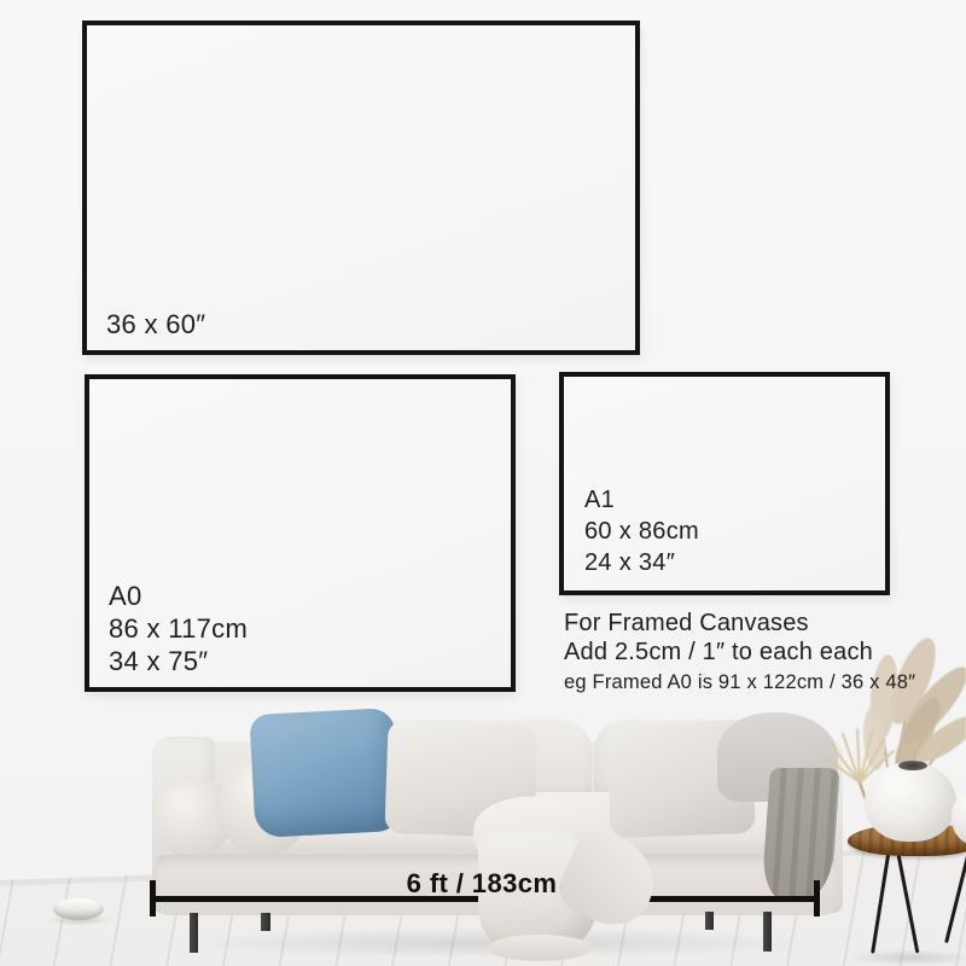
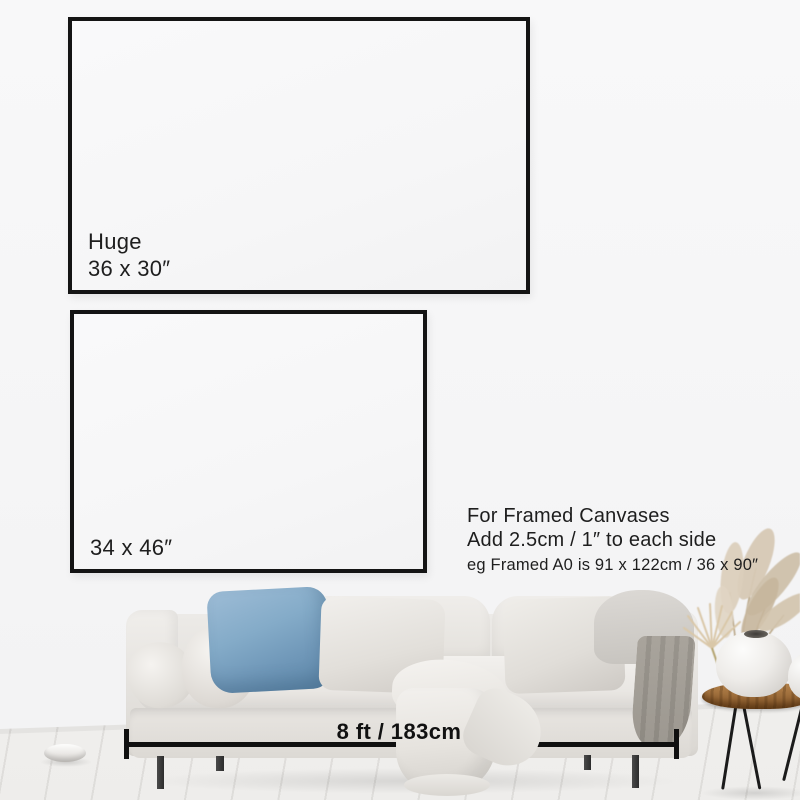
+ Huge
- 36 x 60″
+ 36 x 30″
- A1
- 60 x 86cm
- 24 x 34″
- A0
- 86 x 117cm
- 34 x 75″
+ 34 x 46″
  For Framed Canvases
- Add 2.5cm / 1″ to each each
+ Add 2.5cm / 1″ to each side
- eg Framed A0 is 91 x 122cm / 36 x 48″
+ eg Framed A0 is 91 x 122cm / 36 x 90″
- 6 ft / 183cm
+ 8 ft / 183cm
